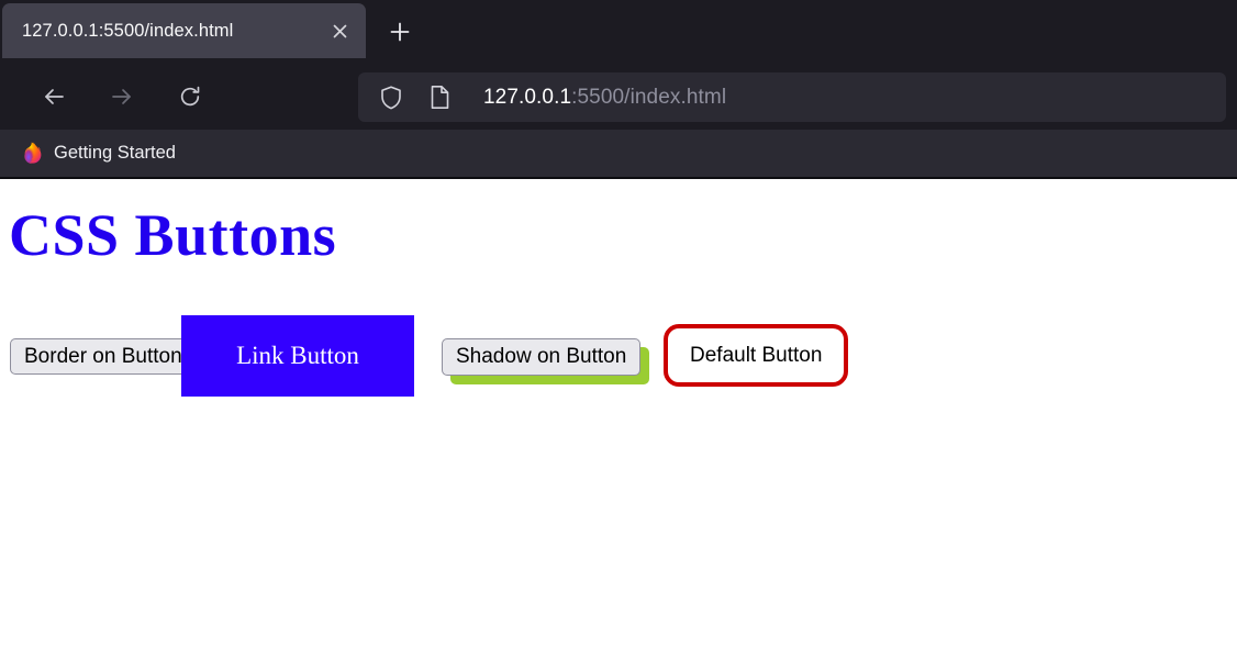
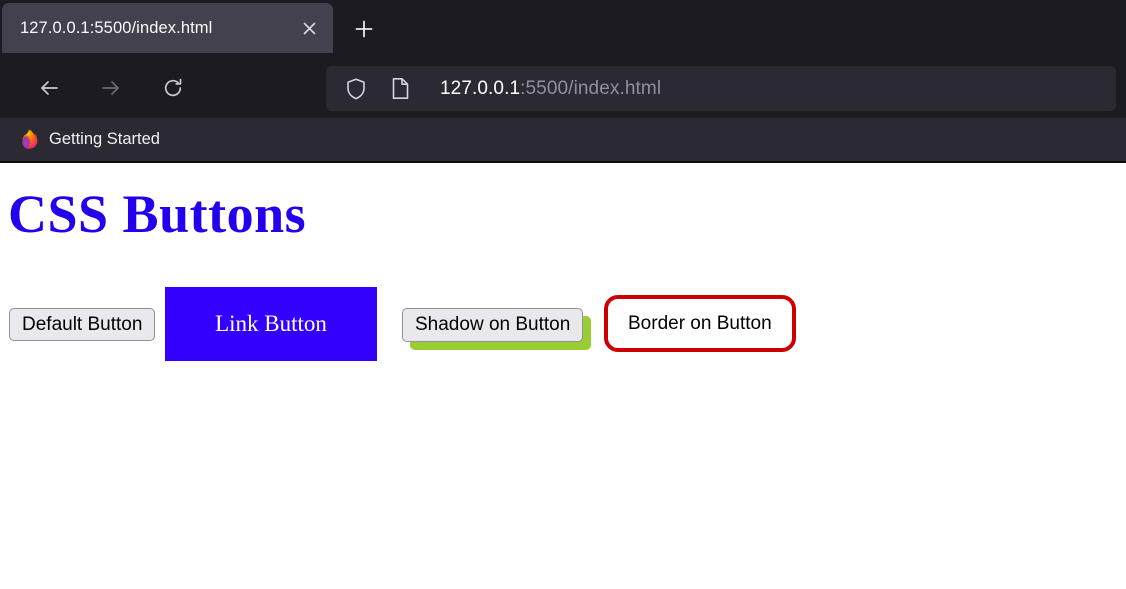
  127.0.0.1:5500/index.html
  127.0.0.1:5500/index.html
  Getting Started
  CSS Buttons
- Border on Button
+ Default Button
  Link Button
  Shadow on Button
- Default Button
+ Border on Button
